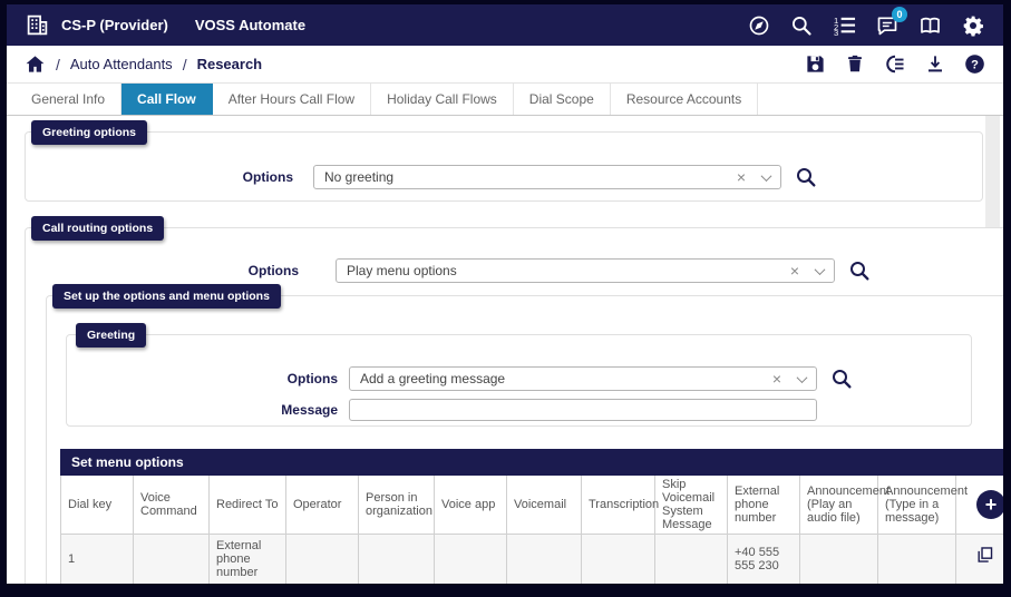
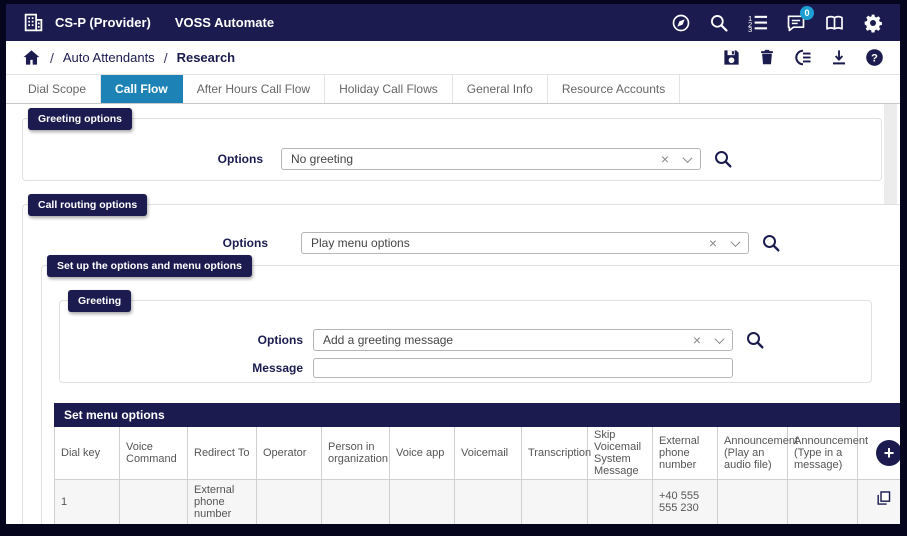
  CS-P (Provider)
  VOSS Automate
  1
  2
  3
  0
  /
  Auto Attendants
  /
  Research
  ?
- General Info
+ Dial Scope
  Call Flow
  After Hours Call Flow
  Holiday Call Flows
- Dial Scope
+ General Info
  Resource Accounts
  Greeting options
  Options
  No greeting
  ×
  Call routing options
  Options
  Play menu options
  ×
  Set up the options and menu options
  Greeting
  Options
  Add a greeting message
  ×
  Message
  Set menu options
  Dial key	Voice Command	Redirect To	Operator	Person in organization	Voice app	Voicemail	Transcription	Skip Voicemail System Message	External phone number	Announcemen (Play an audio file)	Announcement (Type in a message)
  1		External phone number							+40 555 555 230
  +
